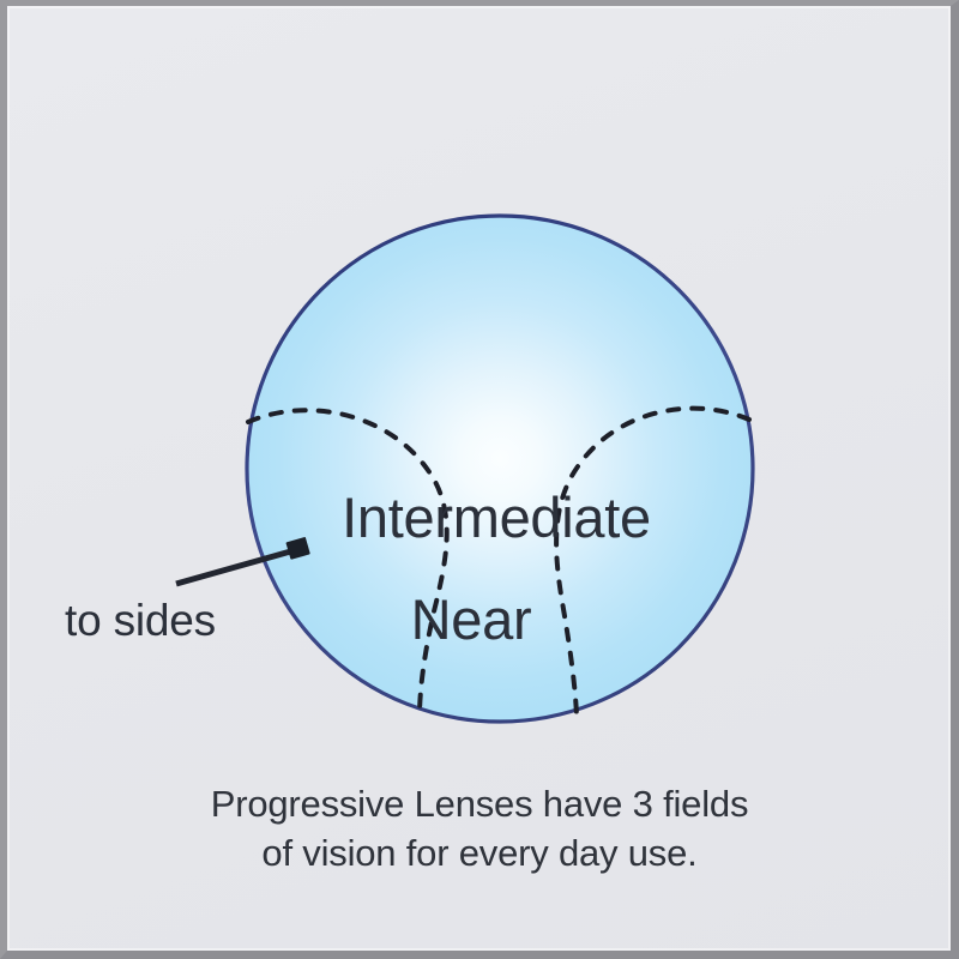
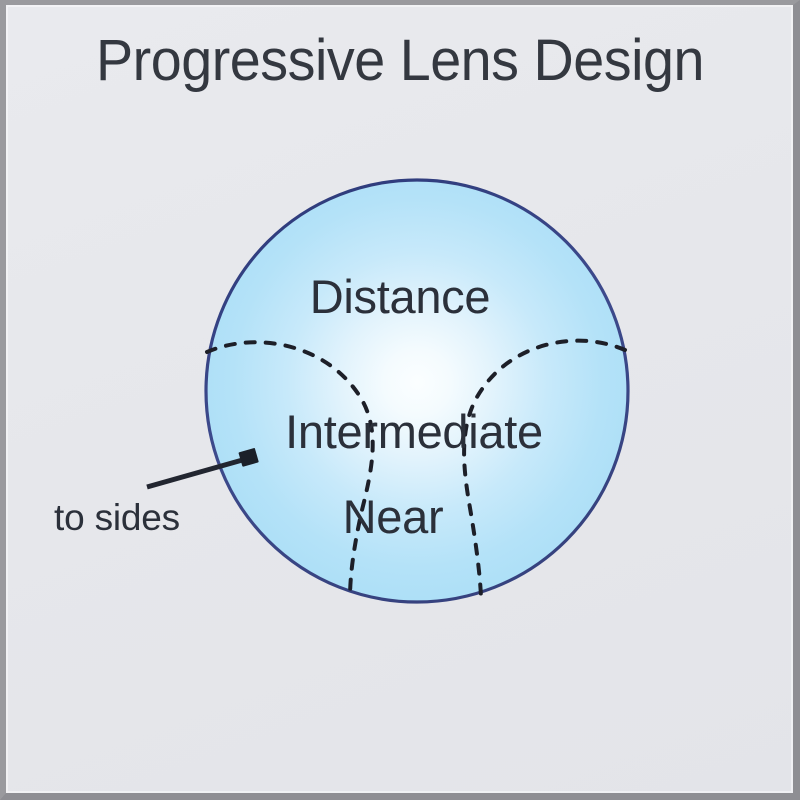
+ Progressive Lens Design
+ Distance
  Intermediate
  Near
  to sides
- Progressive Lenses have 3 fields
- of vision for every day use.
